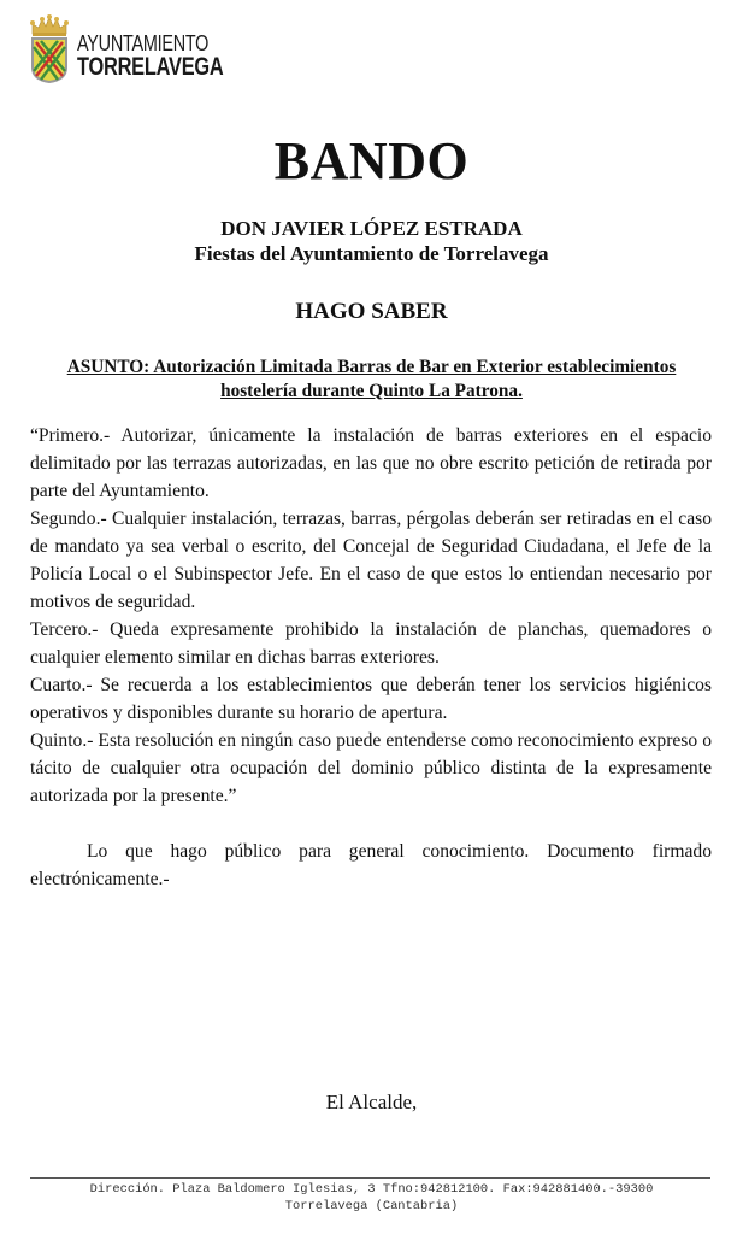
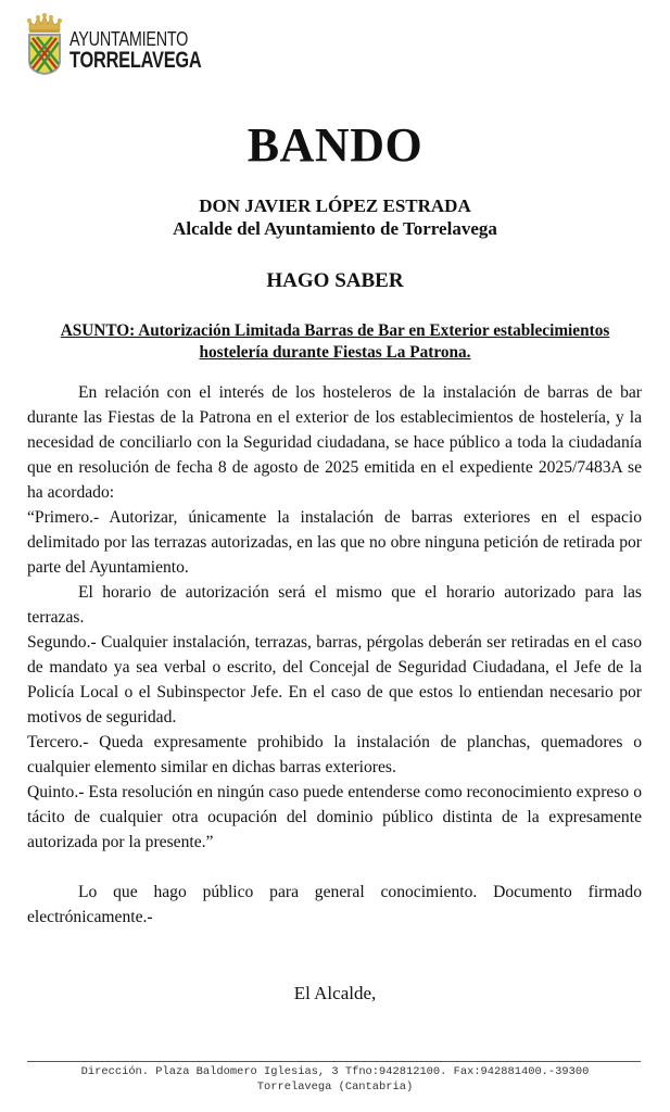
  AYUNTAMIENTO
  TORRELAVEGA
  BANDO
  DON JAVIER LÓPEZ ESTRADA
- Fiestas del Ayuntamiento de Torrelavega
+ Alcalde del Ayuntamiento de Torrelavega
  HAGO SABER
- ASUNTO: Autorización Limitada Barras de Bar en Exterior establecimientos hostelería durante Quinto La Patrona.
+ ASUNTO: Autorización Limitada Barras de Bar en Exterior establecimientos hostelería durante Fiestas La Patrona.
+ En relación con el interés de los hosteleros de la instalación de barras de bar durante las Fiestas de la Patrona en el exterior de los establecimientos de hostelería, y la necesidad de conciliarlo con la Seguridad ciudadana, se hace público a toda la ciudadanía que en resolución de fecha 8 de agosto de 2025 emitida en el expediente 2025/7483A se ha acordado:
- “Primero.- Autorizar, únicamente la instalación de barras exteriores en el espacio delimitado por las terrazas autorizadas, en las que no obre escrito petición de retirada por parte del Ayuntamiento.
+ “Primero.- Autorizar, únicamente la instalación de barras exteriores en el espacio delimitado por las terrazas autorizadas, en las que no obre ninguna petición de retirada por parte del Ayuntamiento.
+ El horario de autorización será el mismo que el horario autorizado para las terrazas.
  Segundo.- Cualquier instalación, terrazas, barras, pérgolas deberán ser retiradas en el caso de mandato ya sea verbal o escrito, del Concejal de Seguridad Ciudadana, el Jefe de la Policía Local o el Subinspector Jefe. En el caso de que estos lo entiendan necesario por motivos de seguridad.
  Tercero.- Queda expresamente prohibido la instalación de planchas, quemadores o cualquier elemento similar en dichas barras exteriores.
- Cuarto.- Se recuerda a los establecimientos que deberán tener los servicios higiénicos operativos y disponibles durante su horario de apertura.
  Quinto.- Esta resolución en ningún caso puede entenderse como reconocimiento expreso o tácito de cualquier otra ocupación del dominio público distinta de la expresamente autorizada por la presente.”
  Lo que hago público para general conocimiento. Documento firmado electrónicamente.-
  El Alcalde,
  Dirección. Plaza Baldomero Iglesias, 3 Tfno:942812100. Fax:942881400.-39300
  Torrelavega (Cantabria)
